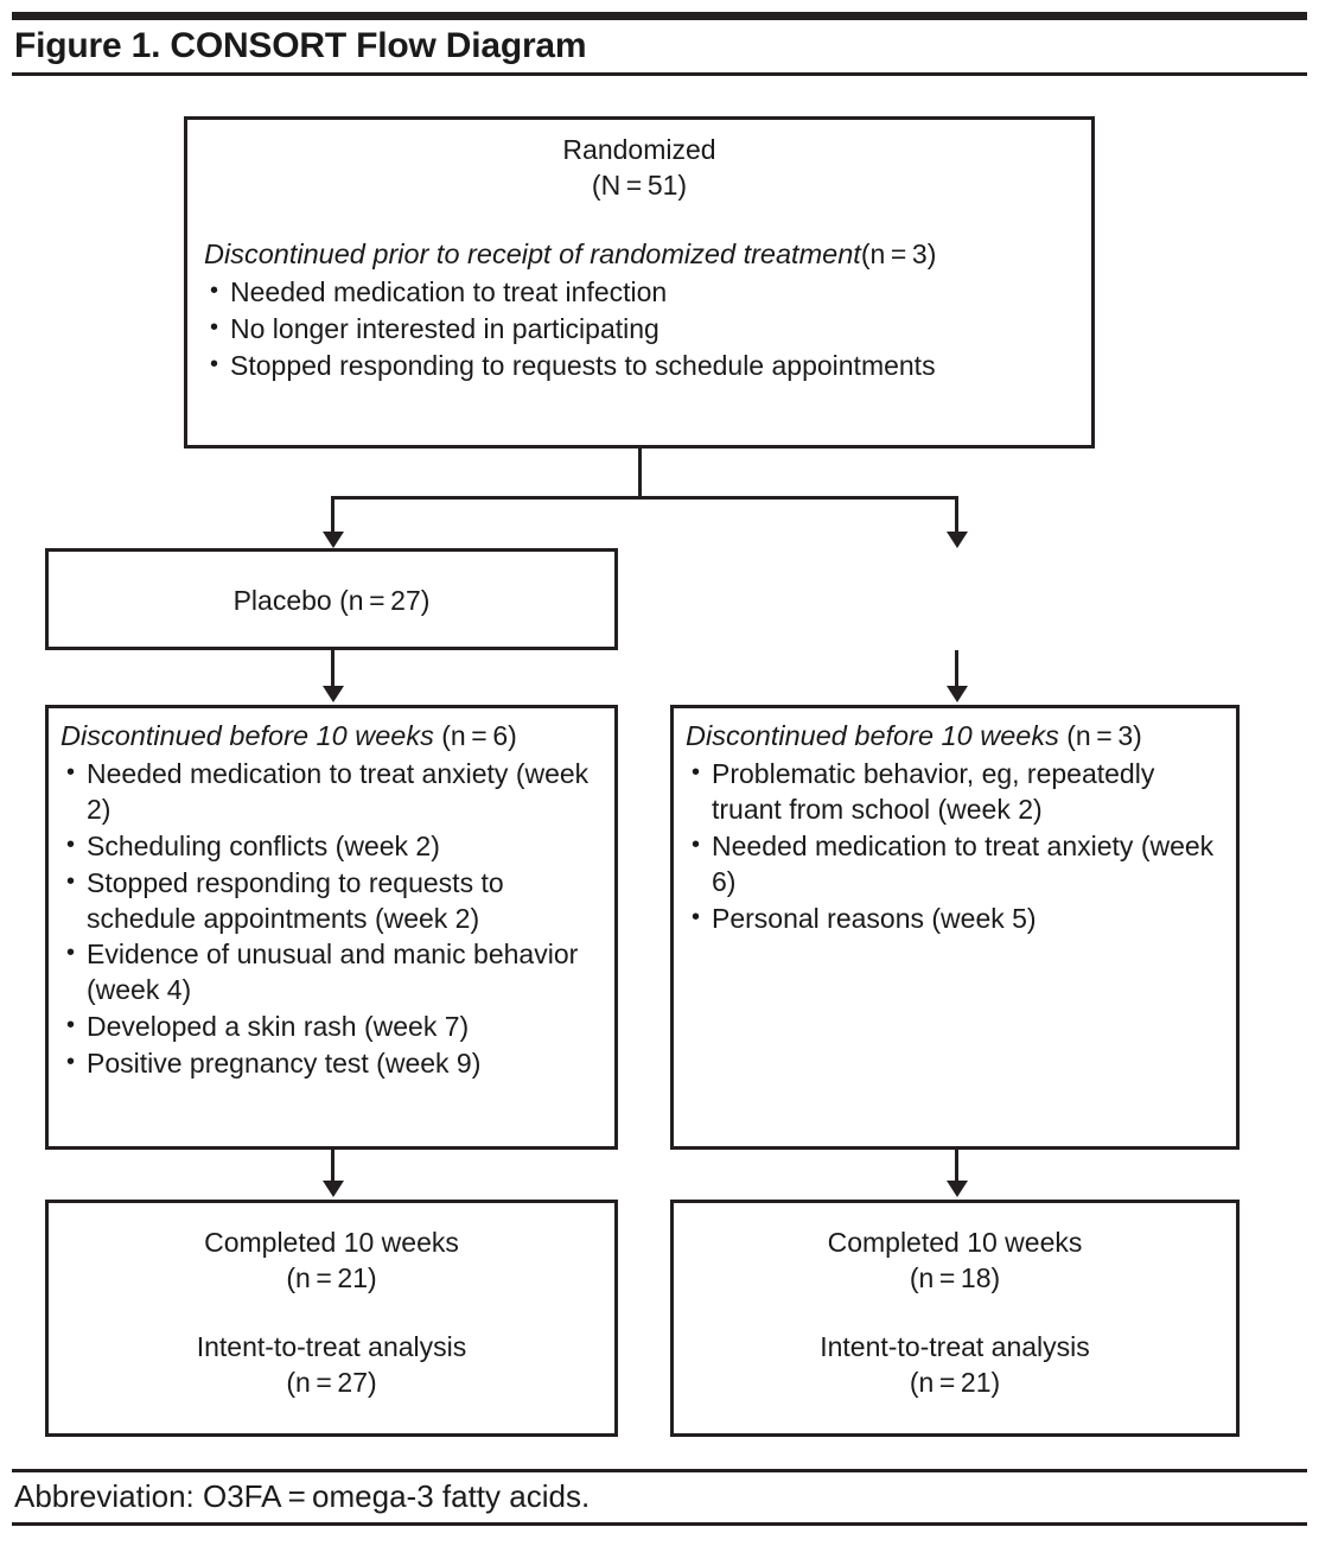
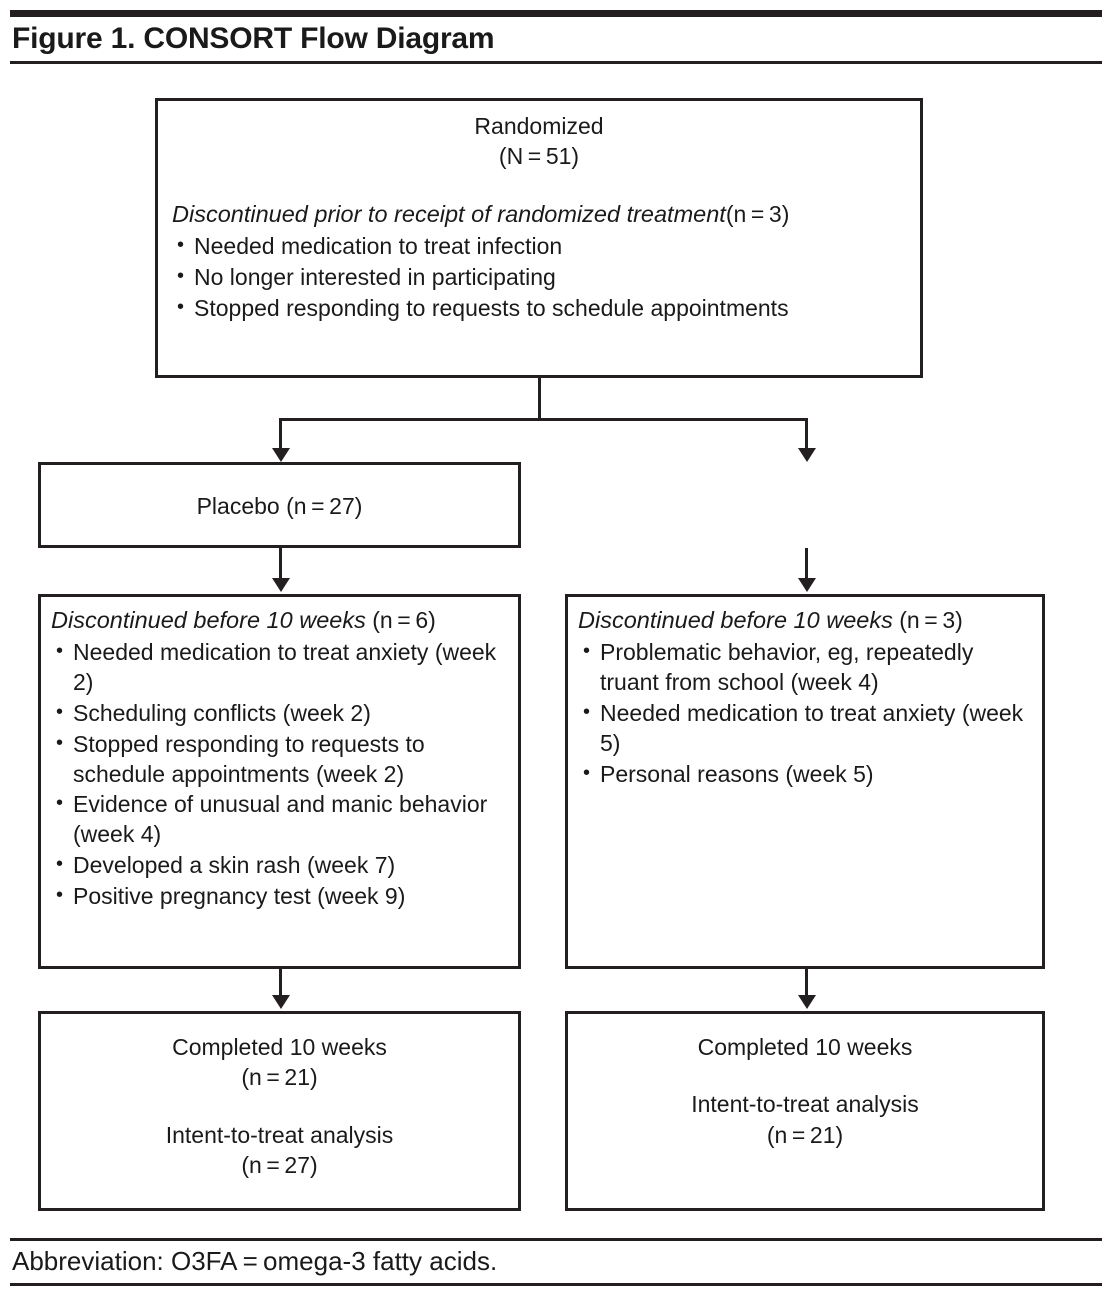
  Figure 1. CONSORT Flow Diagram
  Randomized
  (N = 51)
  Discontinued prior to receipt of randomized treatment(n = 3)
  •
  Needed medication to treat infection
  •
  No longer interested in participating
  •
  Stopped responding to requests to schedule appointments
  Placebo (n = 27)
  Discontinued before 10 weeks (n = 6)
  •
  Needed medication to treat anxiety (week 2)
  •
  Scheduling conflicts (week 2)
  •
  Stopped responding to requests to schedule appointments (week 2)
  •
  Evidence of unusual and manic behavior (week 4)
  •
  Developed a skin rash (week 7)
  •
  Positive pregnancy test (week 9)
  Discontinued before 10 weeks (n = 3)
  •
- Problematic behavior, eg, repeatedly truant from school (week 2)
+ Problematic behavior, eg, repeatedly truant from school (week 4)
  •
- Needed medication to treat anxiety (week 6)
+ Needed medication to treat anxiety (week 5)
  •
  Personal reasons (week 5)
  Completed 10 weeks
  (n = 21)
  Intent-to-treat analysis
  (n = 27)
  Completed 10 weeks
- (n = 18)
  Intent-to-treat analysis
  (n = 21)
  Abbreviation: O3FA = omega-3 fatty acids.
